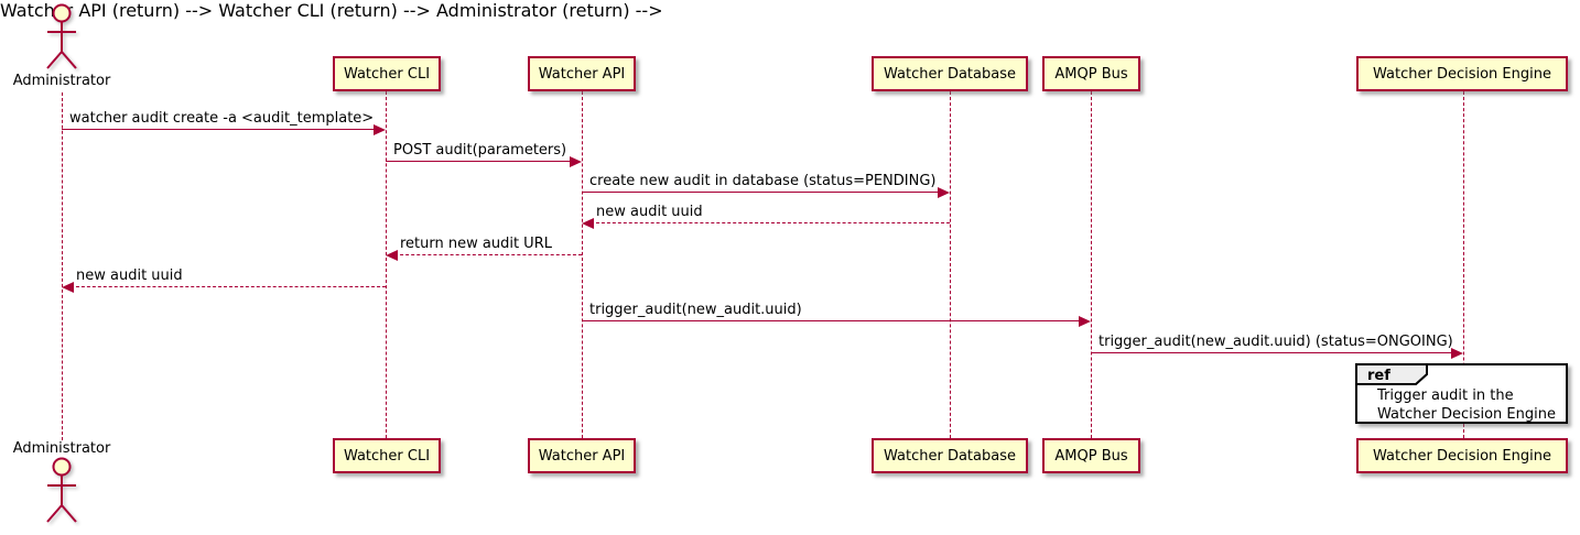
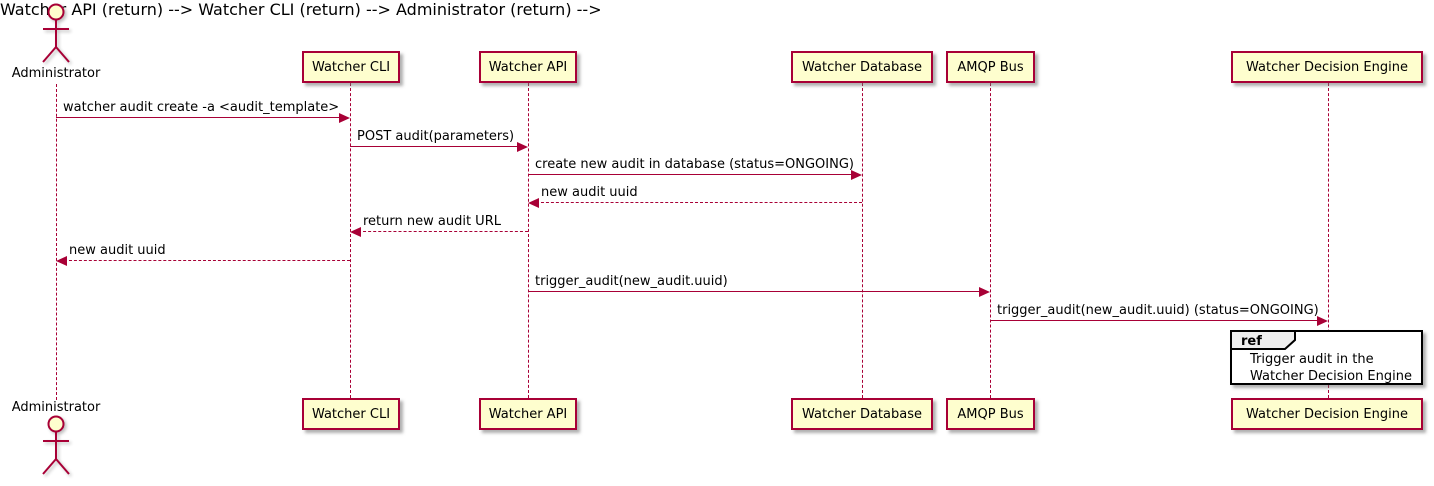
  Administrator
  Administrator
  Watcher CLI
  Watcher API
  Watcher Database
  AMQP Bus
  Watcher Decision Engine
  Watcher CLI
  Watcher API
  Watcher Database
  AMQP Bus
  Watcher Decision Engine
  watcher audit create -a <audit_template>
  POST audit(parameters)
- create new audit in database (status=PENDING)
+ create new audit in database (status=ONGOING)
  Watcher API (return) -->
  new audit uuid
  Watcher CLI (return) -->
  return new audit URL
  Administrator (return) -->
  new audit uuid
  trigger_audit(new_audit.uuid)
  trigger_audit(new_audit.uuid) (status=ONGOING)
  ref
  Trigger audit in the
  Watcher Decision Engine
